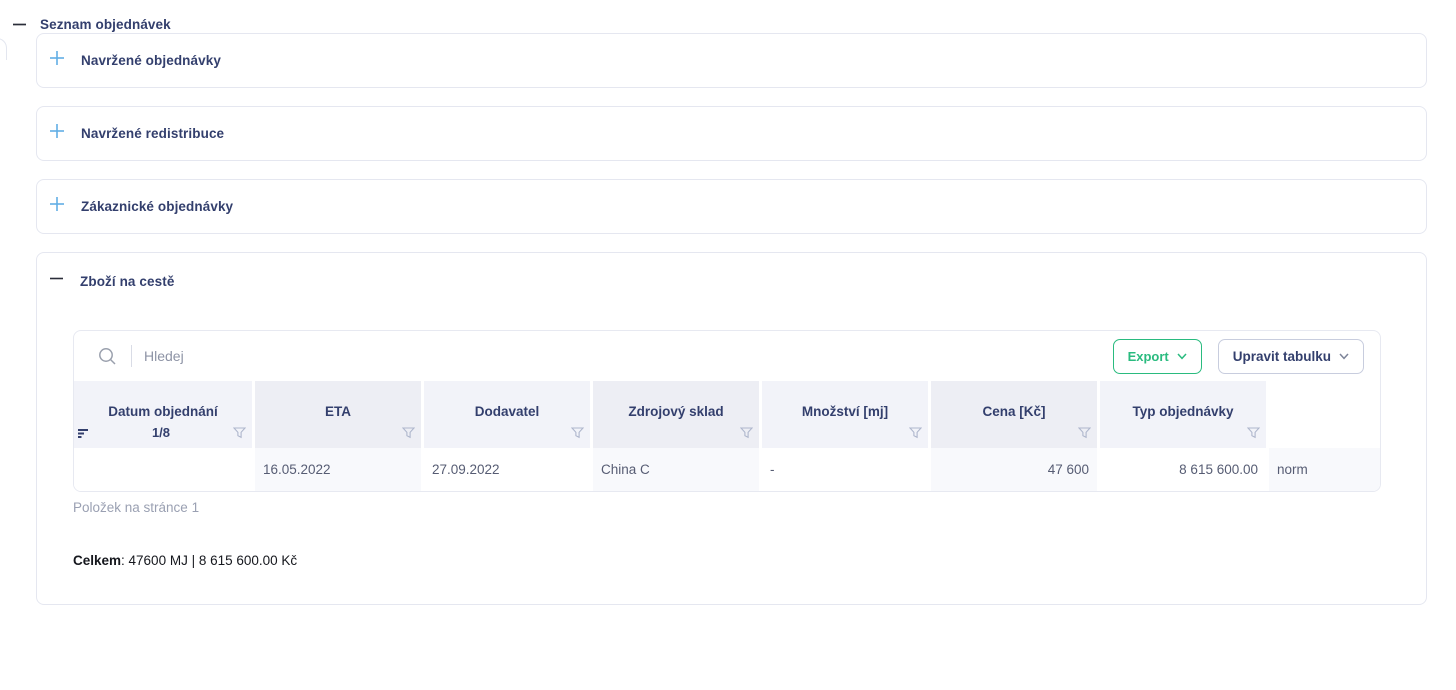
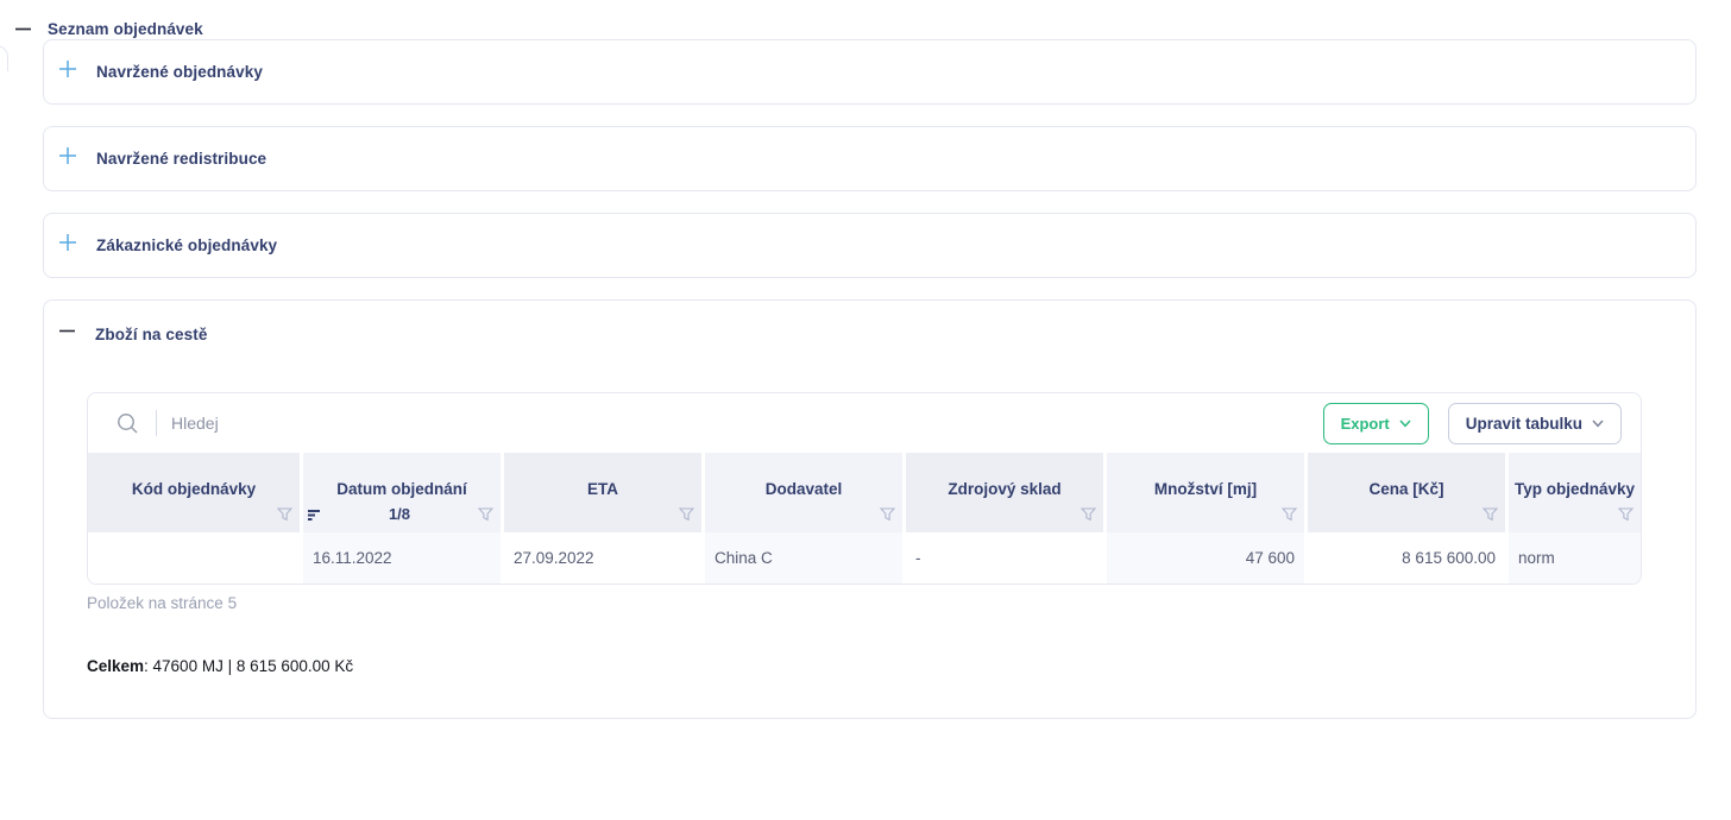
  Seznam objednávek
  Navržené objednávky
  Navržené redistribuce
  Zákaznické objednávky
  Zboží na cestě
  Hledej
  Export
  Upravit tabulku
+ Kód objednávky
  Datum objednání
  1/8
  ETA
  Dodavatel
  Zdrojový sklad
  Množství [mj]
  Cena [Kč]
  Typ objednávky
- 16.05.2022
+ 16.11.2022
  27.09.2022
  China C
  -
  47 600
  8 615 600.00
  norm
- Položek na stránce 1
+ Položek na stránce 5
  Celkem: 47600 MJ | 8 615 600.00 Kč
